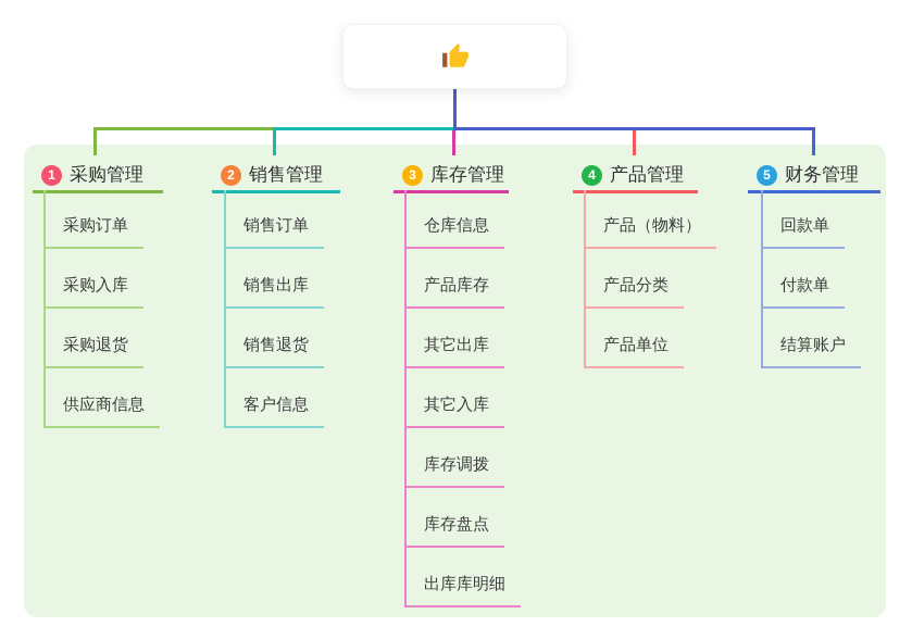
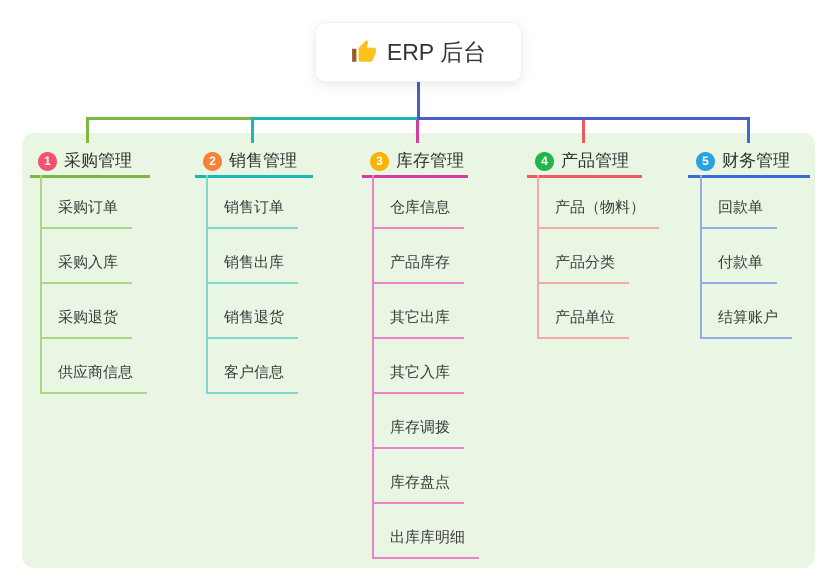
+ ERP 后台
  1
  采购管理
  采购订单
  采购入库
  采购退货
  供应商信息
  2
  销售管理
  销售订单
  销售出库
  销售退货
  客户信息
  3
  库存管理
  仓库信息
  产品库存
  其它出库
  其它入库
  库存调拨
  库存盘点
  出库库明细
  4
  产品管理
  产品（物料）
  产品分类
  产品单位
  5
  财务管理
  回款单
  付款单
  结算账户
